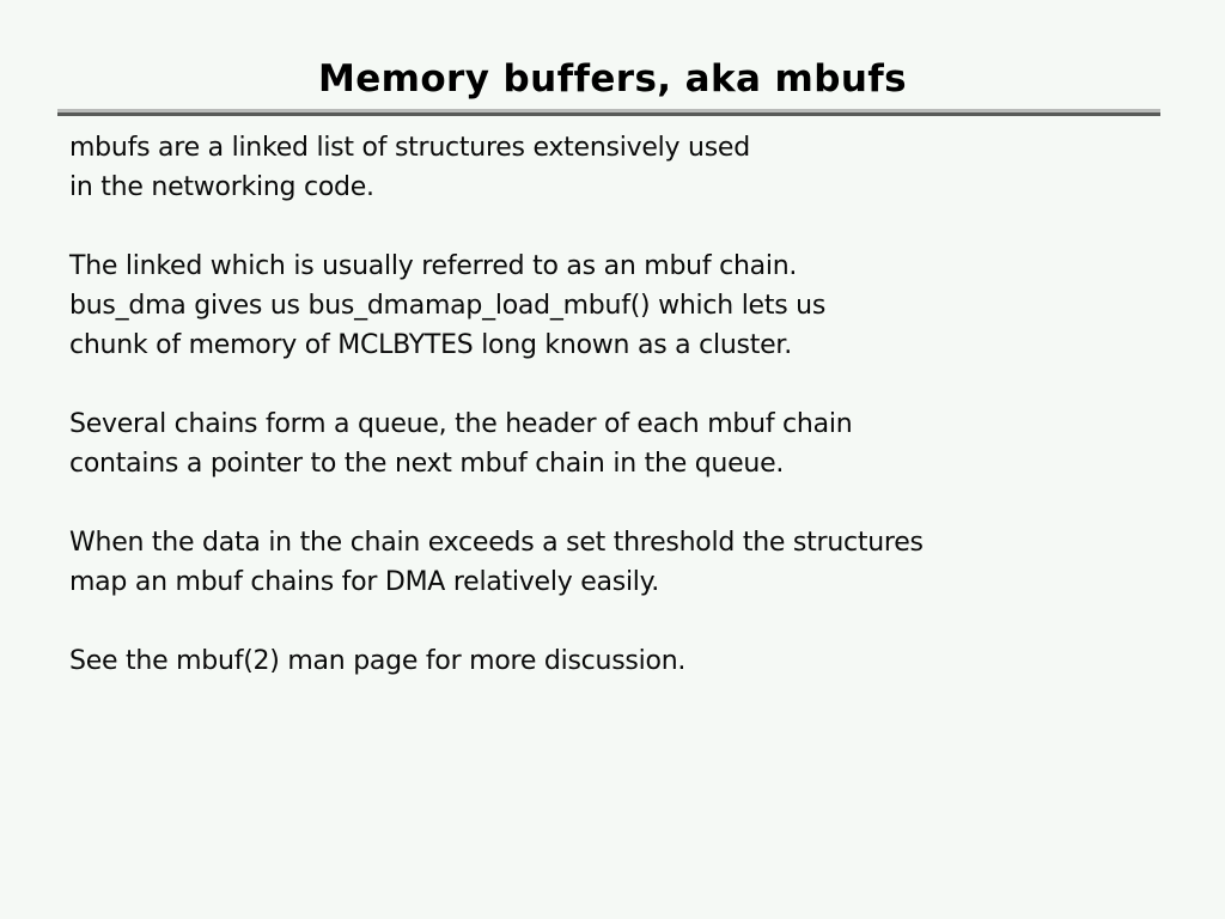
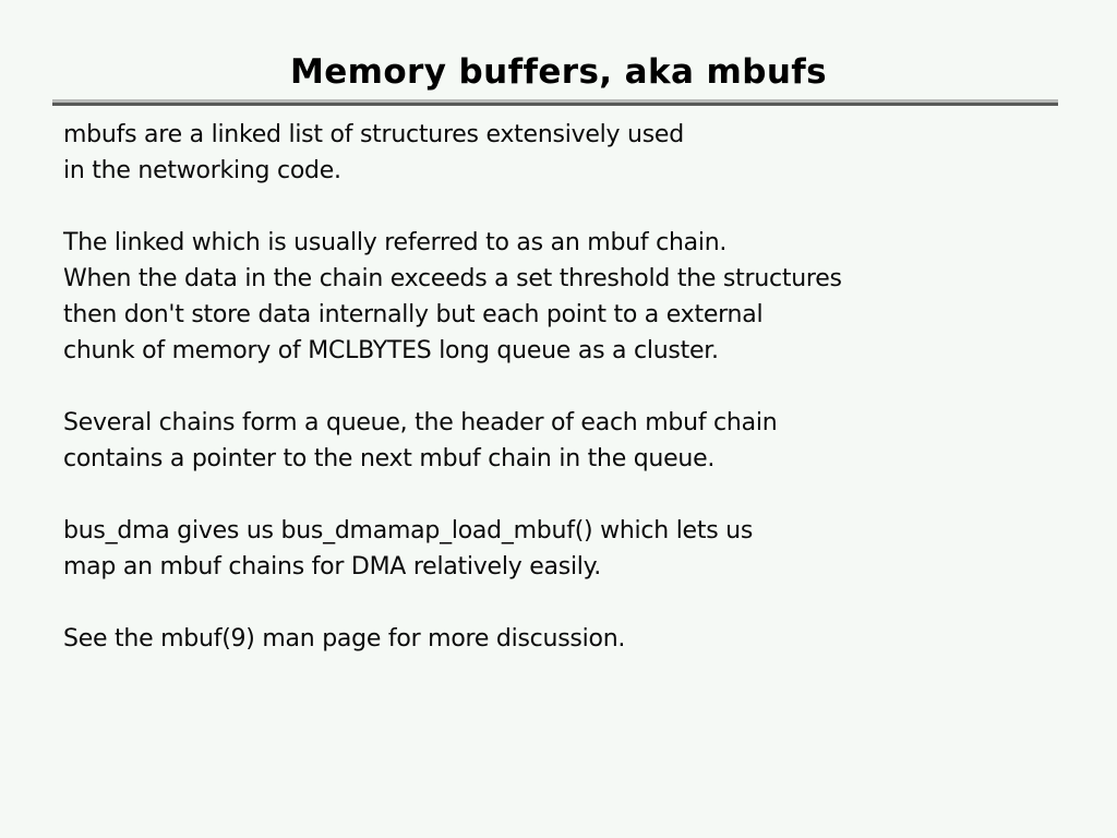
  Memory buffers, aka mbufs
  mbufs are a linked list of structures extensively used
  in the networking code.
  The linked which is usually referred to as an mbuf chain.
- bus_dma gives us bus_dmamap_load_mbuf() which lets us
+ When the data in the chain exceeds a set threshold the structures
+ then don't store data internally but each point to a external
- chunk of memory of MCLBYTES long known as a cluster.
+ chunk of memory of MCLBYTES long queue as a cluster.
  Several chains form a queue, the header of each mbuf chain
  contains a pointer to the next mbuf chain in the queue.
- When the data in the chain exceeds a set threshold the structures
+ bus_dma gives us bus_dmamap_load_mbuf() which lets us
  map an mbuf chains for DMA relatively easily.
- See the mbuf(2) man page for more discussion.
+ See the mbuf(9) man page for more discussion.
